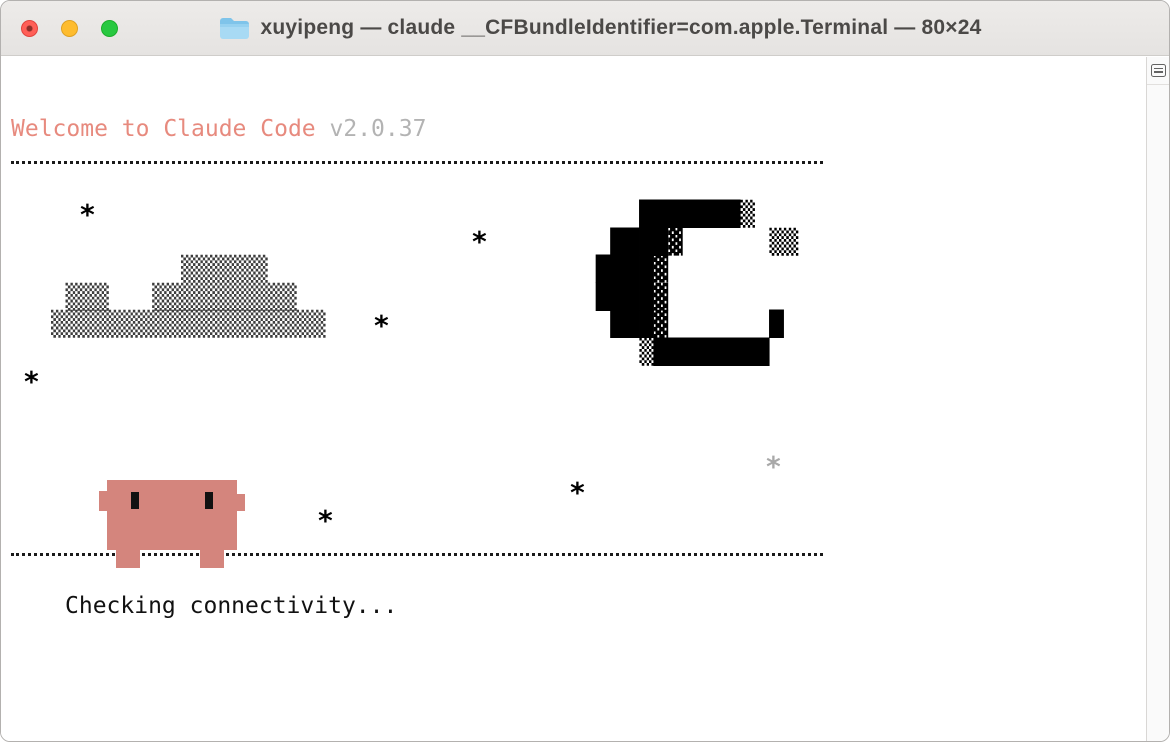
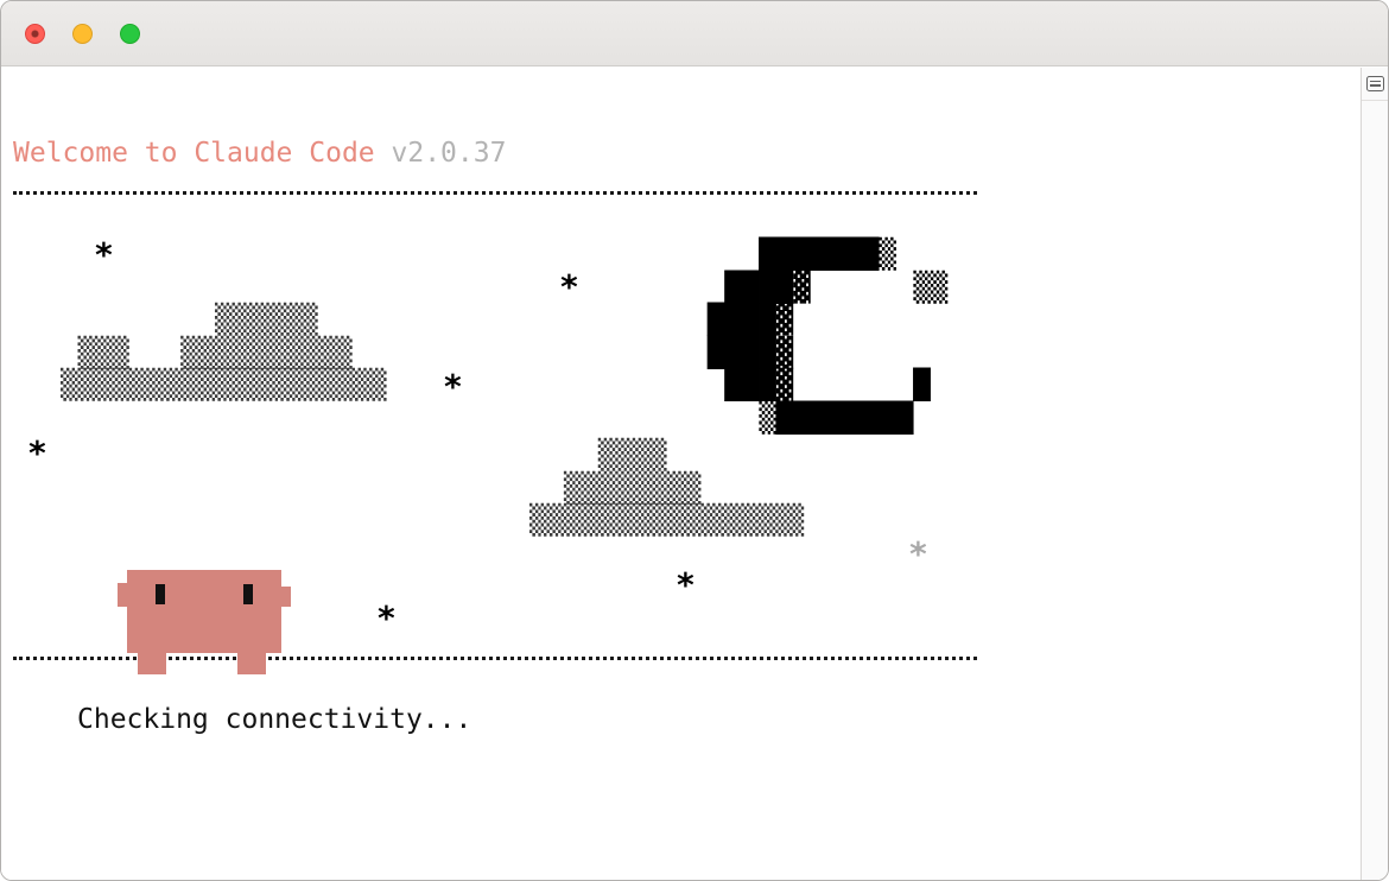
- xuyipeng — claude __CFBundleIdentifier=com.apple.Terminal — 80×24
  Welcome to Claude Code v2.0.37
  ▒▒▒▒▒▒
  ▒▒▒ ▒▒▒▒▒▒▒▒▒▒
  ▒▒▒▒▒▒▒▒▒▒▒▒▒▒▒▒▒▒▒
+ ▒▒▒▒
+ ▒▒▒▒▒▒▒▒
+ ▒▒▒▒▒▒▒▒▒▒▒▒▒▒▒▒
  ███████▒
  ████▓ ▒▒
  ████▓
  ████▓
  ███▓ █
  ▒████████
  *
  *
  *
  *
  *
  *
  *
  Checking connectivity...
